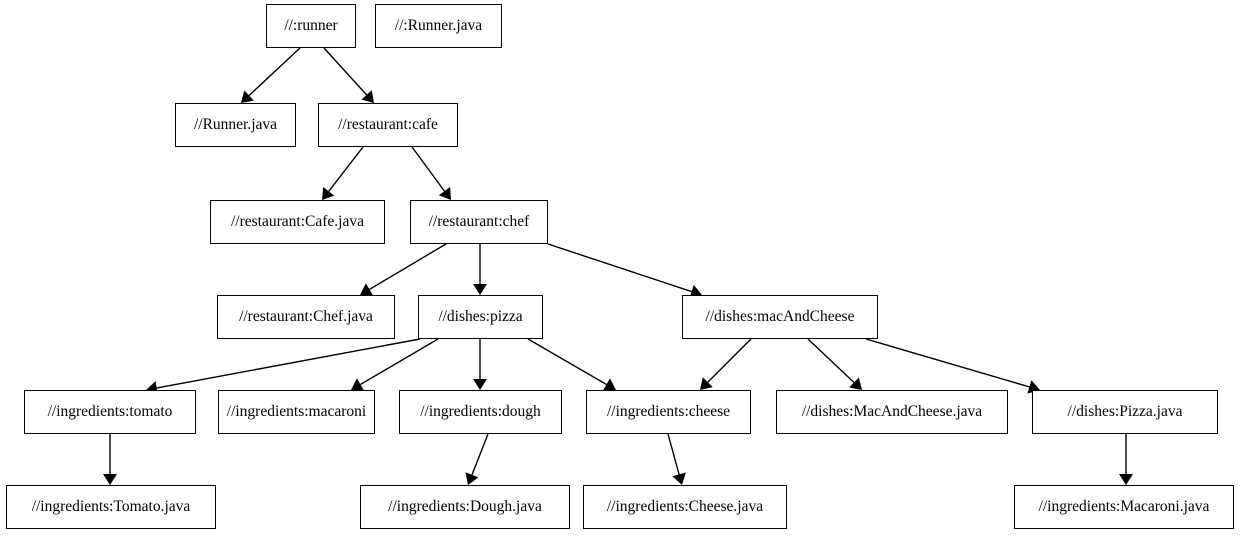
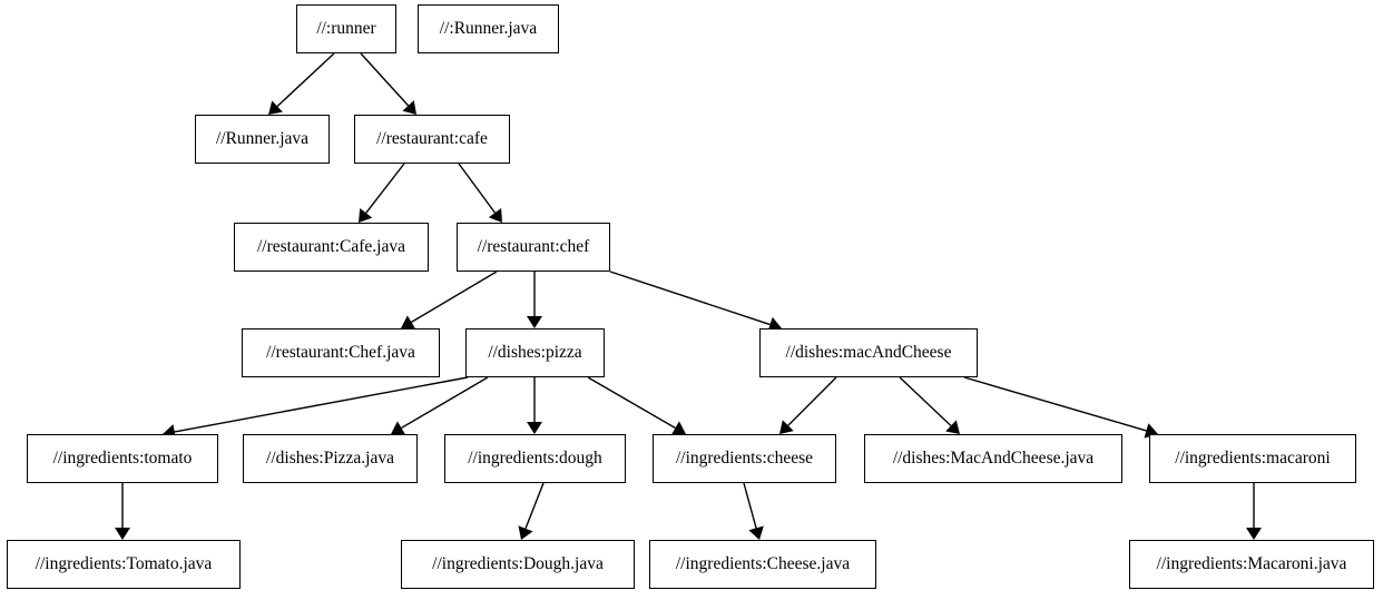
  //:runner
  //:Runner.java
  //Runner.java
  //restaurant:cafe
  //restaurant:Cafe.java
  //restaurant:chef
  //restaurant:Chef.java
  //dishes:pizza
  //dishes:macAndCheese
  //ingredients:tomato
- //ingredients:macaroni
+ //dishes:Pizza.java
  //ingredients:dough
  //ingredients:cheese
  //dishes:MacAndCheese.java
- //dishes:Pizza.java
+ //ingredients:macaroni
  //ingredients:Tomato.java
  //ingredients:Dough.java
  //ingredients:Cheese.java
  //ingredients:Macaroni.java
